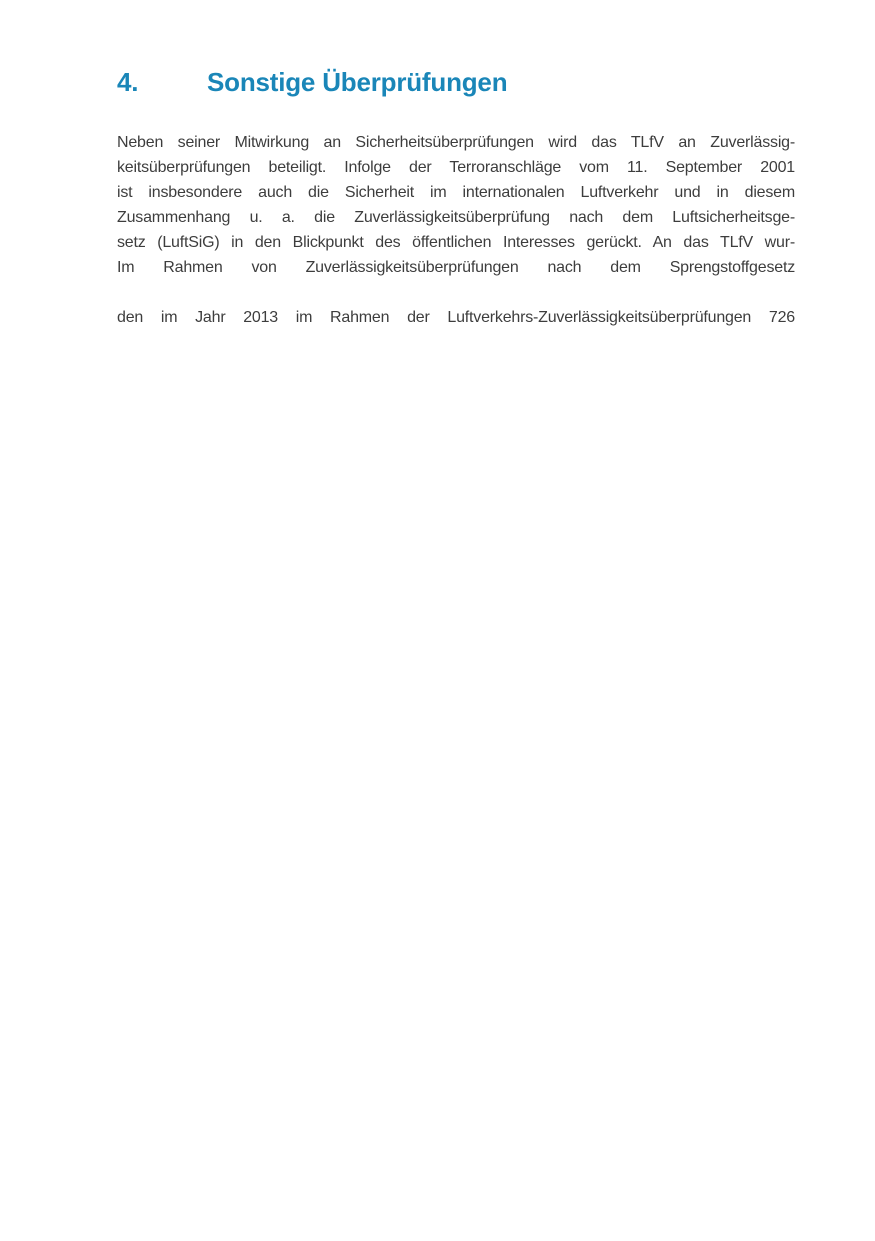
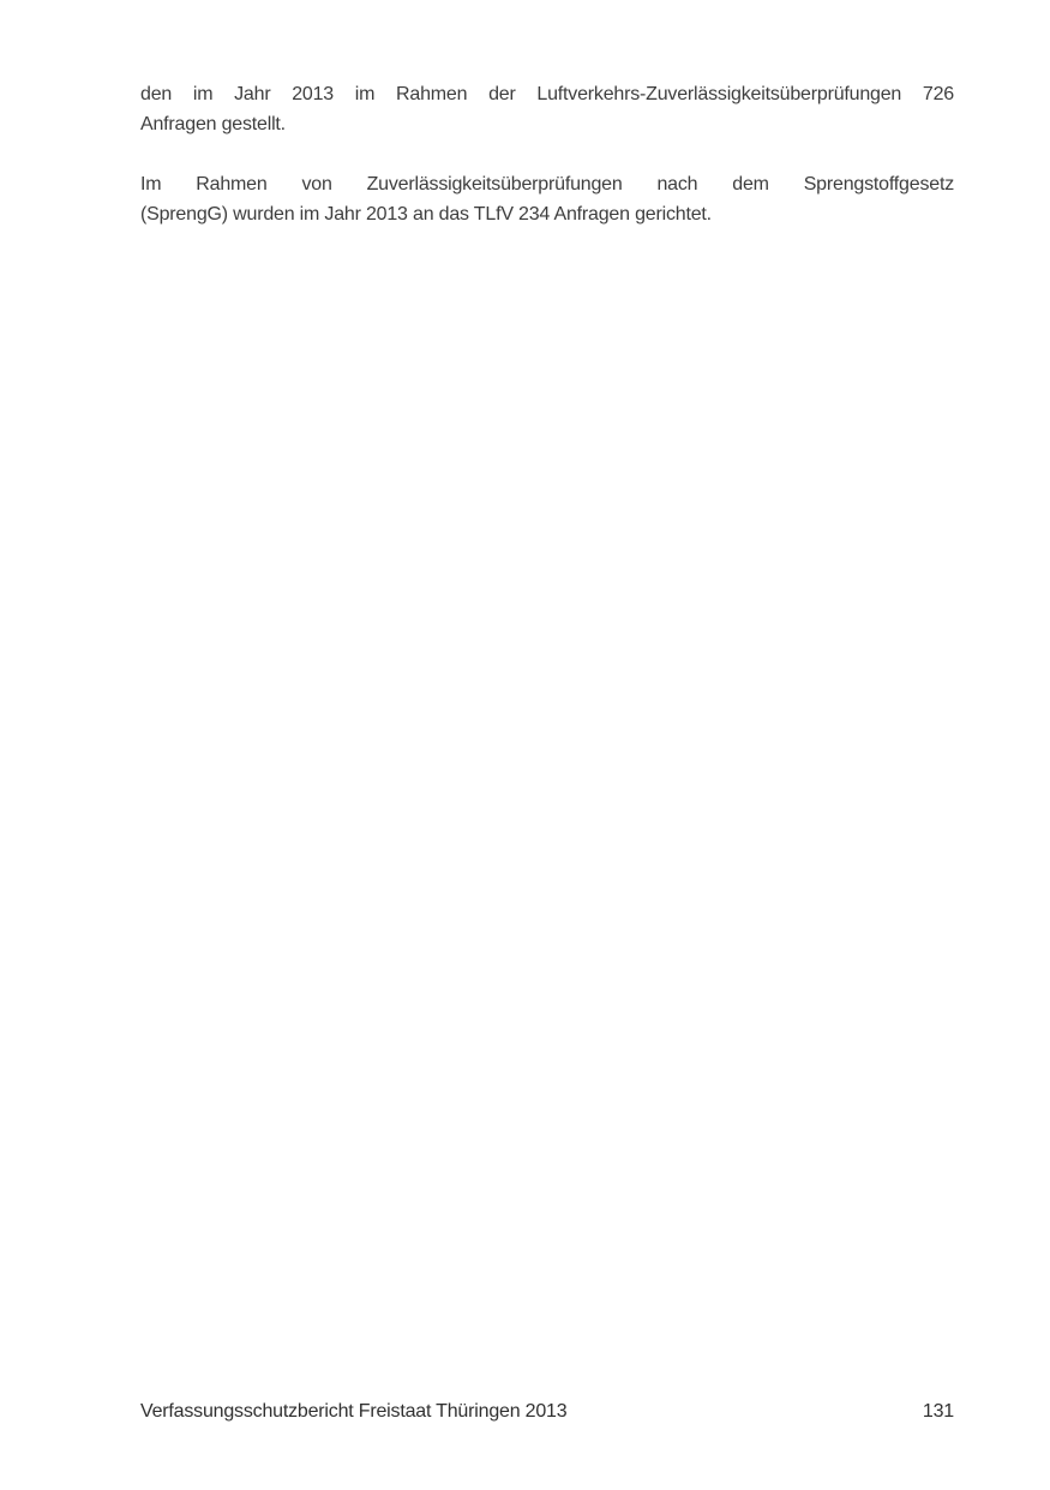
- 4.
- Sonstige Überprüfungen
- Neben seiner Mitwirkung an Sicherheitsüberprüfungen wird das TLfV an Zuverlässig-
- keitsüberprüfungen beteiligt. Infolge der Terroranschläge vom 11. September 2001
- ist insbesondere auch die Sicherheit im internationalen Luftverkehr und in diesem
- Zusammenhang u. a. die Zuverlässigkeitsüberprüfung nach dem Luftsicherheitsge-
- setz (LuftSiG) in den Blickpunkt des öffentlichen Interesses gerückt. An das TLfV wur-
- Im Rahmen von Zuverlässigkeitsüberprüfungen nach dem Sprengstoffgesetz
+ den im Jahr 2013 im Rahmen der Luftverkehrs-Zuverlässigkeitsüberprüfungen 726
+ Anfragen gestellt.
- den im Jahr 2013 im Rahmen der Luftverkehrs-Zuverlässigkeitsüberprüfungen 726
+ Im Rahmen von Zuverlässigkeitsüberprüfungen nach dem Sprengstoffgesetz
+ (SprengG) wurden im Jahr 2013 an das TLfV 234 Anfragen gerichtet.
+ Verfassungsschutzbericht Freistaat Thüringen 2013
+ 131
